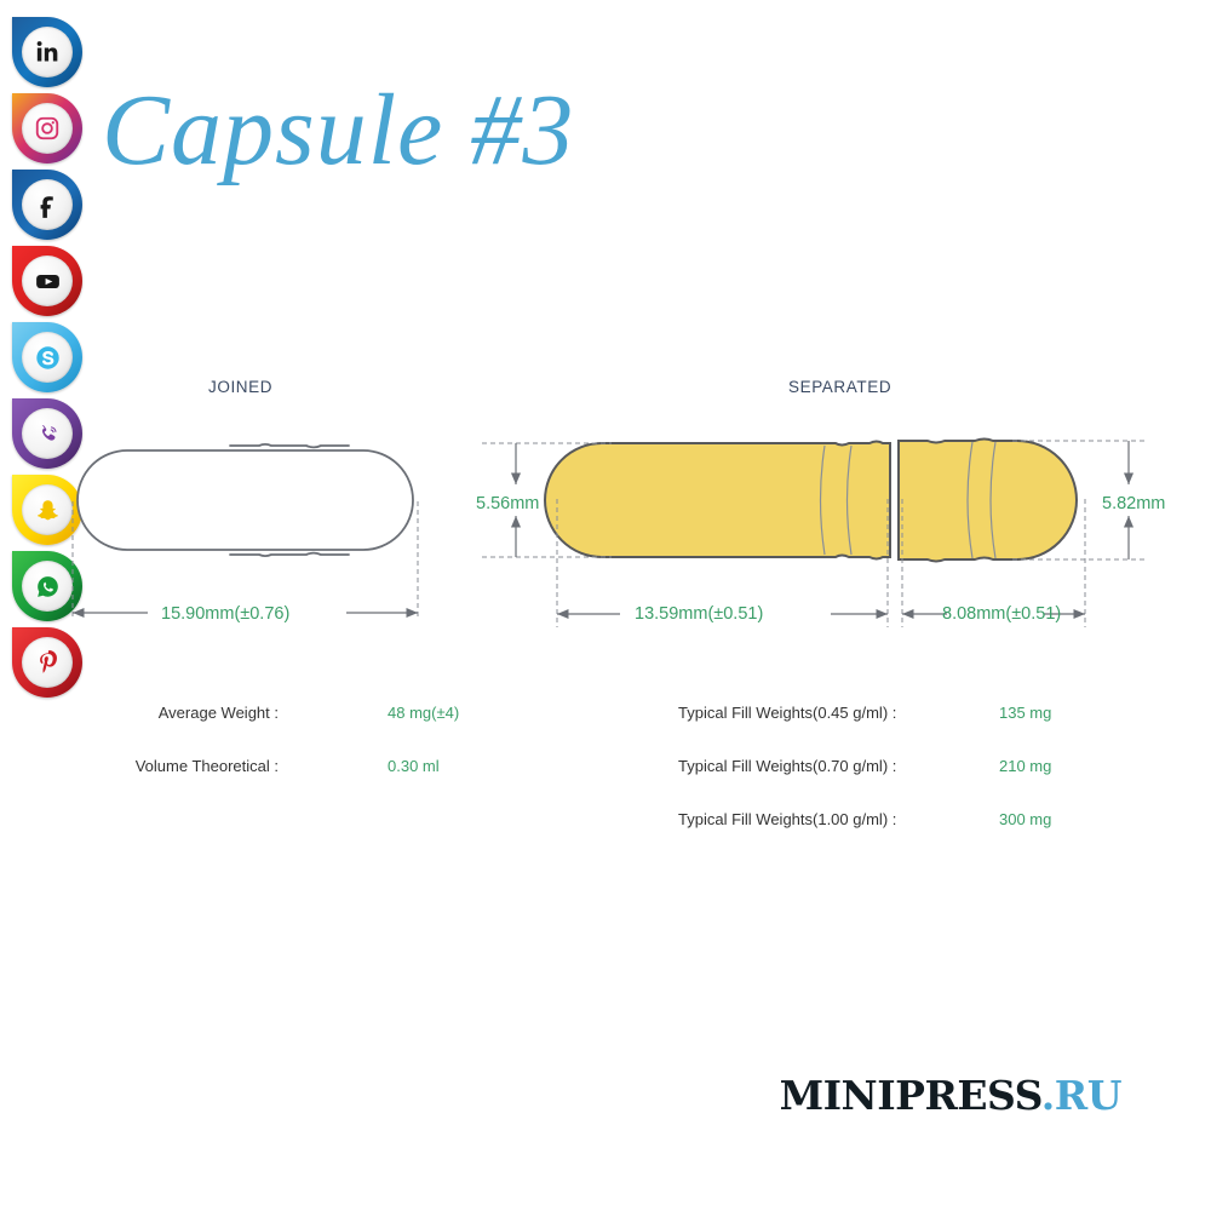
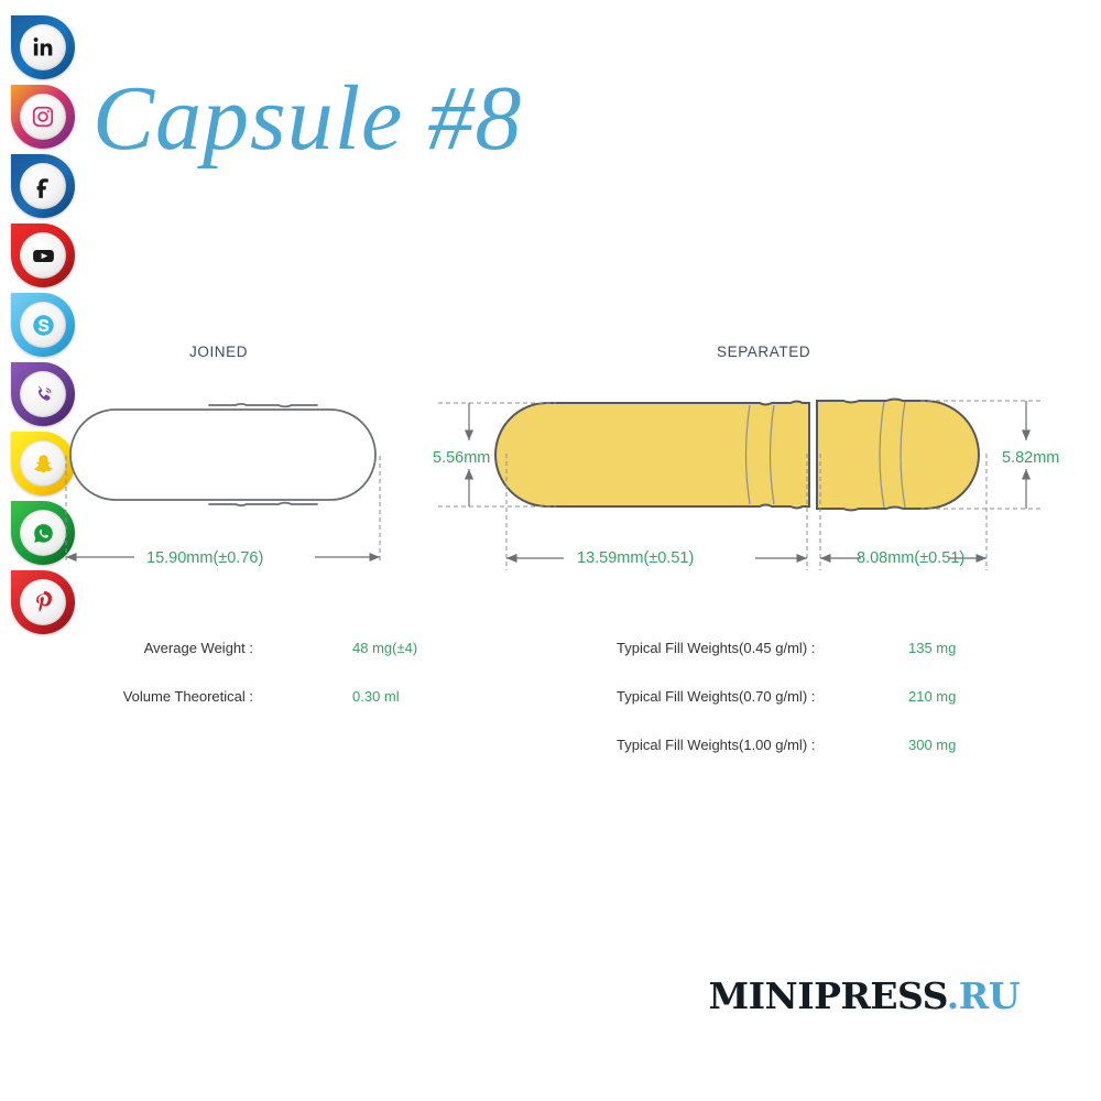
- Capsule #3
+ Capsule #8
  JOINED
  SEPARATED
  15.90mm(±0.76)
  5.56mm
  5.82mm
  13.59mm(±0.51)
  8.08mm(±0.51)
  Average Weight :
  48 mg(±4)
  Volume Theoretical :
  0.30 ml
  Typical Fill Weights(0.45 g/ml) :
  135 mg
  Typical Fill Weights(0.70 g/ml) :
  210 mg
  Typical Fill Weights(1.00 g/ml) :
  300 mg
  MINIPRESS.RU
